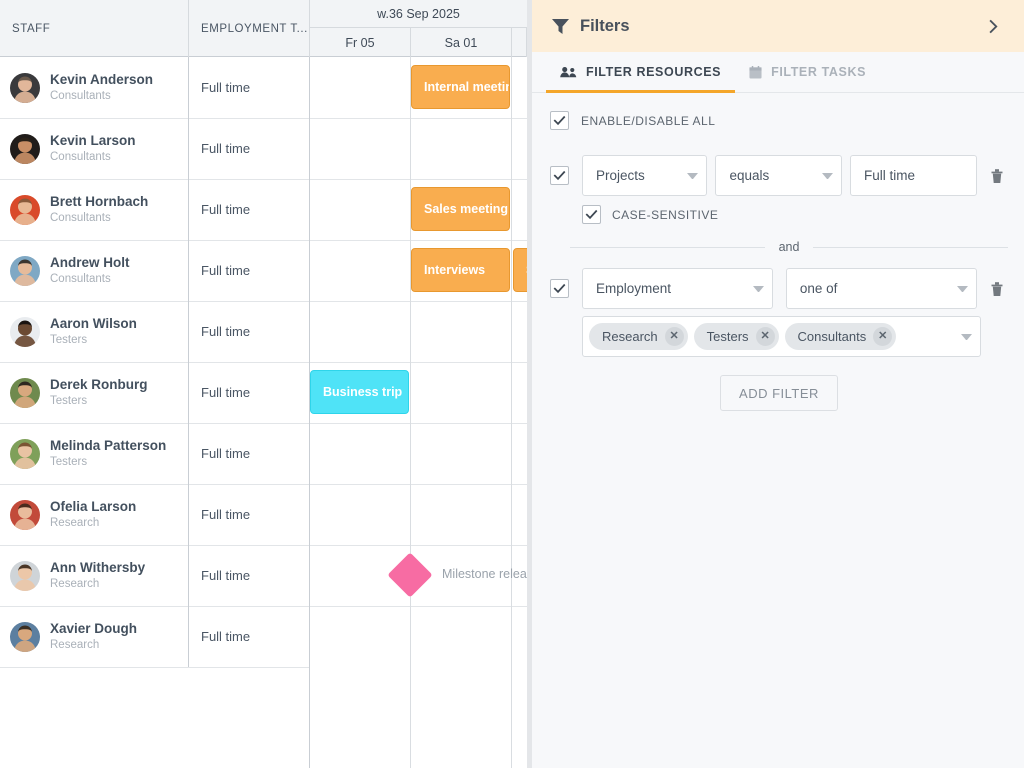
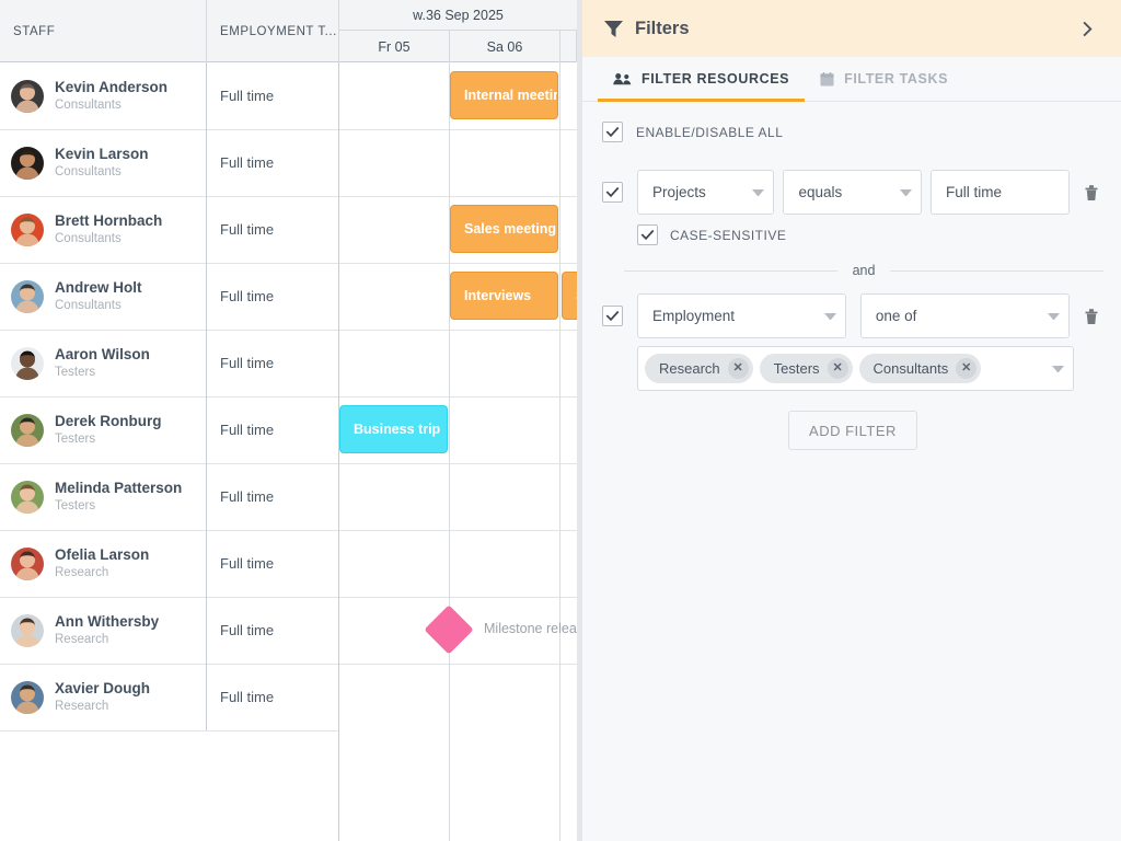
  STAFF
  EMPLOYMENT T...
  w.36 Sep 2025
  Fr 05
- Sa 01
+ Sa 06
  Kevin Anderson
  Consultants
  Full time
  Internal meetin
  Kevin Larson
  Consultants
  Full time
  Brett Hornbach
  Consultants
  Full time
  Sales meeting
  Andrew Holt
  Consultants
  Full time
  Interviews
  Aaron Wilson
  Testers
  Full time
  Derek Ronburg
  Testers
  Full time
  Business trip
  Melinda Patterson
  Testers
  Full time
  Ofelia Larson
  Research
  Full time
  Ann Withersby
  Research
  Full time
  Milestone relea
  Xavier Dough
  Research
  Full time
  Filters
  FILTER RESOURCES
  FILTER TASKS
  ENABLE/DISABLE ALL
  Projects
  equals
  Full time
  CASE-SENSITIVE
  and
  Employment
  one of
  Research
  ✕
  Testers
  ✕
  Consultants
  ✕
  ADD FILTER
